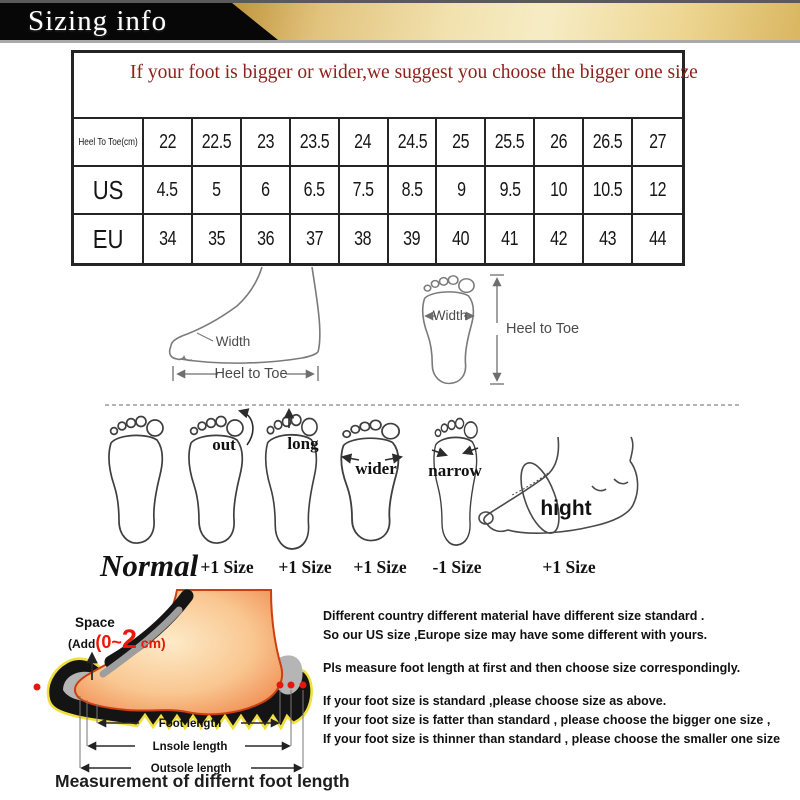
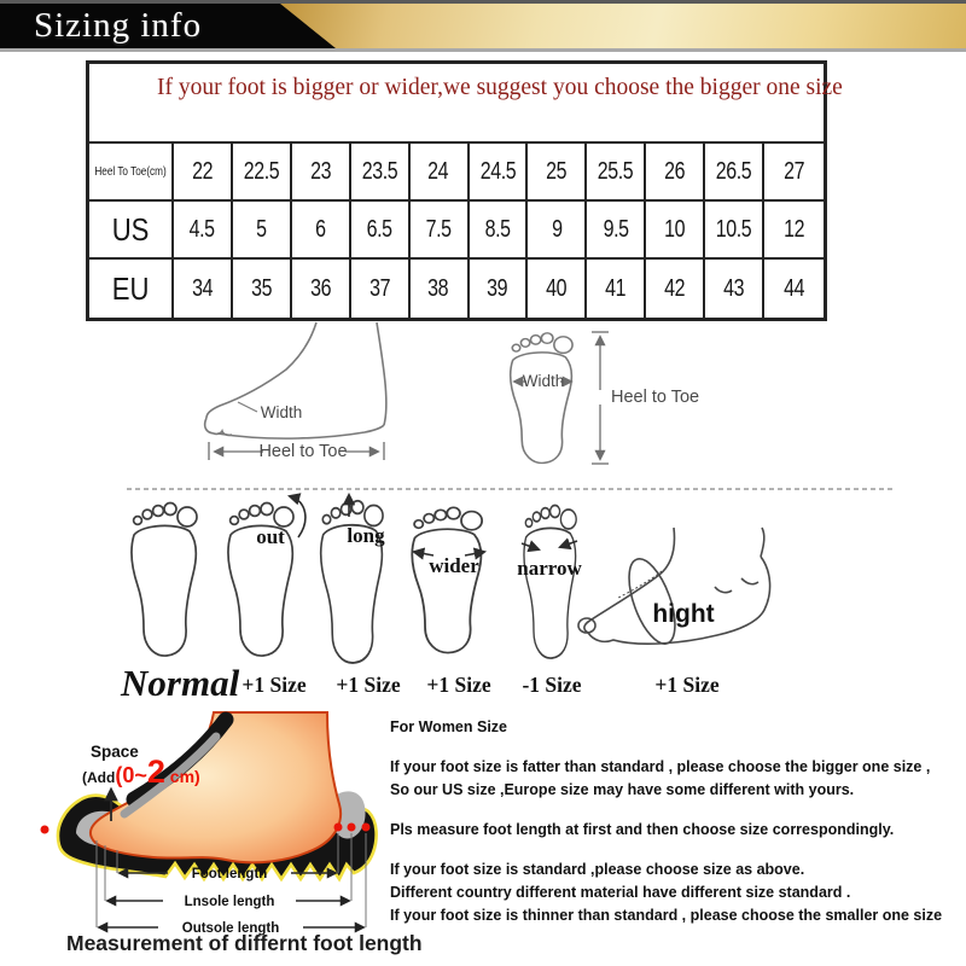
  Sizing info
  If your foot is bigger or wider,we suggest you choose the bigger one size
  Heel To Toe(cm)
  22
  22.5
  23
  23.5
  24
  24.5
  25
  25.5
  26
  26.5
  27
  US
  4.5
  5
  6
  6.5
  7.5
  8.5
  9
  9.5
  10
  10.5
  12
  EU
  34
  35
  36
  37
  38
  39
  40
  41
  42
  43
  44
  Width
  Heel to Toe
  Width
  Heel to Toe
  out
  long
  wider
  narrow
  hight
  Normal
  +1 Size
  +1 Size
  +1 Size
  -1 Size
  +1 Size
  Foot length
  Lnsole length
  Outsole length
  Space
  (Add(0~2 cm)
  Measurement of differnt foot length
+ For Women Size
- Different country different material have different size standard .
+ If your foot size is fatter than standard , please choose the bigger one size ,
  So our US size ,Europe size may have some different with yours.
  Pls measure foot length at first and then choose size correspondingly.
  If your foot size is standard ,please choose size as above.
- If your foot size is fatter than standard , please choose the bigger one size ,
+ Different country different material have different size standard .
  If your foot size is thinner than standard , please choose the smaller one size
